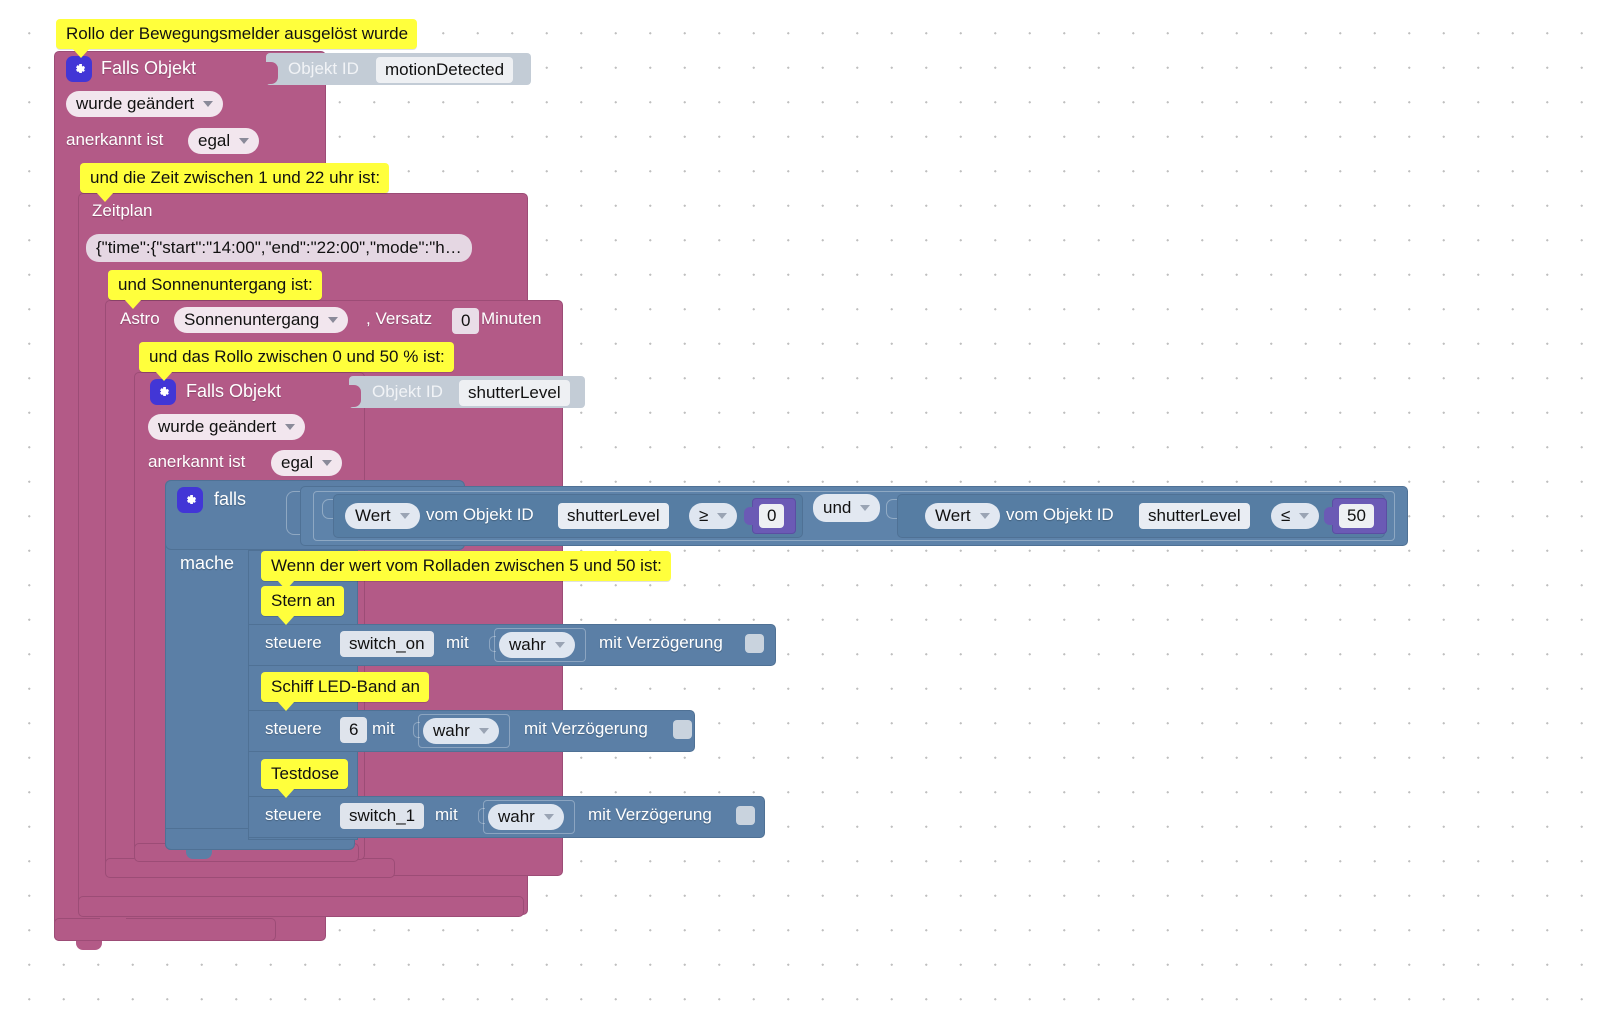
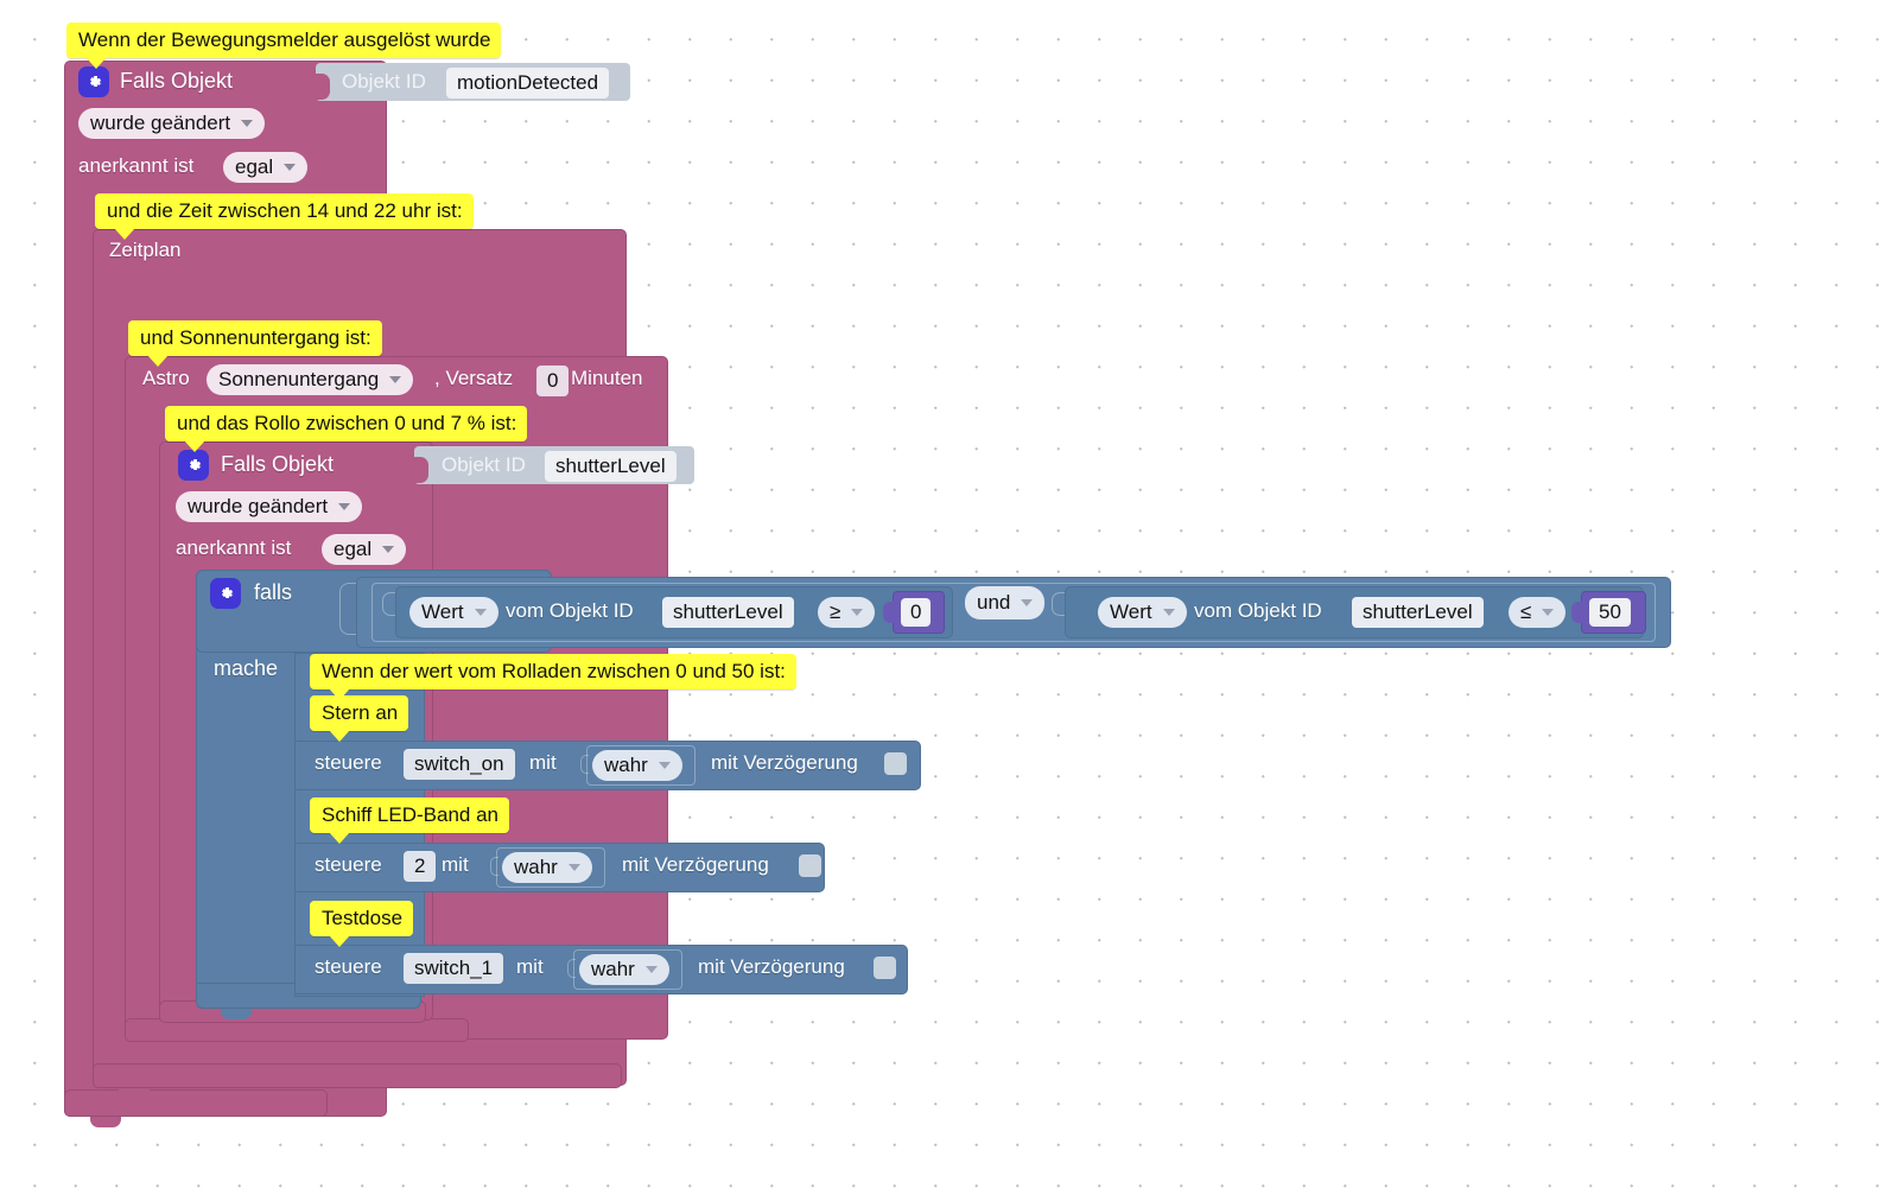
- Rollo der Bewegungsmelder ausgelöst wurde
+ Wenn der Bewegungsmelder ausgelöst wurde
  Falls Objekt
  Objekt ID
  motionDetected
  wurde geändert
  anerkannt ist
  egal
- und die Zeit zwischen 1 und 22 uhr ist:
+ und die Zeit zwischen 14 und 22 uhr ist:
  Zeitplan
- {"time":{"start":"14:00","end":"22:00","mode":"h…
  und Sonnenuntergang ist:
  Astro
  Sonnenuntergang
  , Versatz
  0
  Minuten
- und das Rollo zwischen 0 und 50 % ist:
+ und das Rollo zwischen 0 und 7 % ist:
  Falls Objekt
  Objekt ID
  shutterLevel
  wurde geändert
  anerkannt ist
  egal
  falls
  mache
  Wert
  vom Objekt ID
  shutterLevel
  ≥
  0
  und
  Wert
  vom Objekt ID
  shutterLevel
  ≤
  50
- Wenn der wert vom Rolladen zwischen 5 und 50 ist:
+ Wenn der wert vom Rolladen zwischen 0 und 50 ist:
  Stern an
  steuere
  switch_on
  mit
  wahr
  mit Verzögerung
  Schiff LED-Band an
  steuere
- 6
+ 2
  mit
  wahr
  mit Verzögerung
  Testdose
  steuere
  switch_1
  mit
  wahr
  mit Verzögerung
